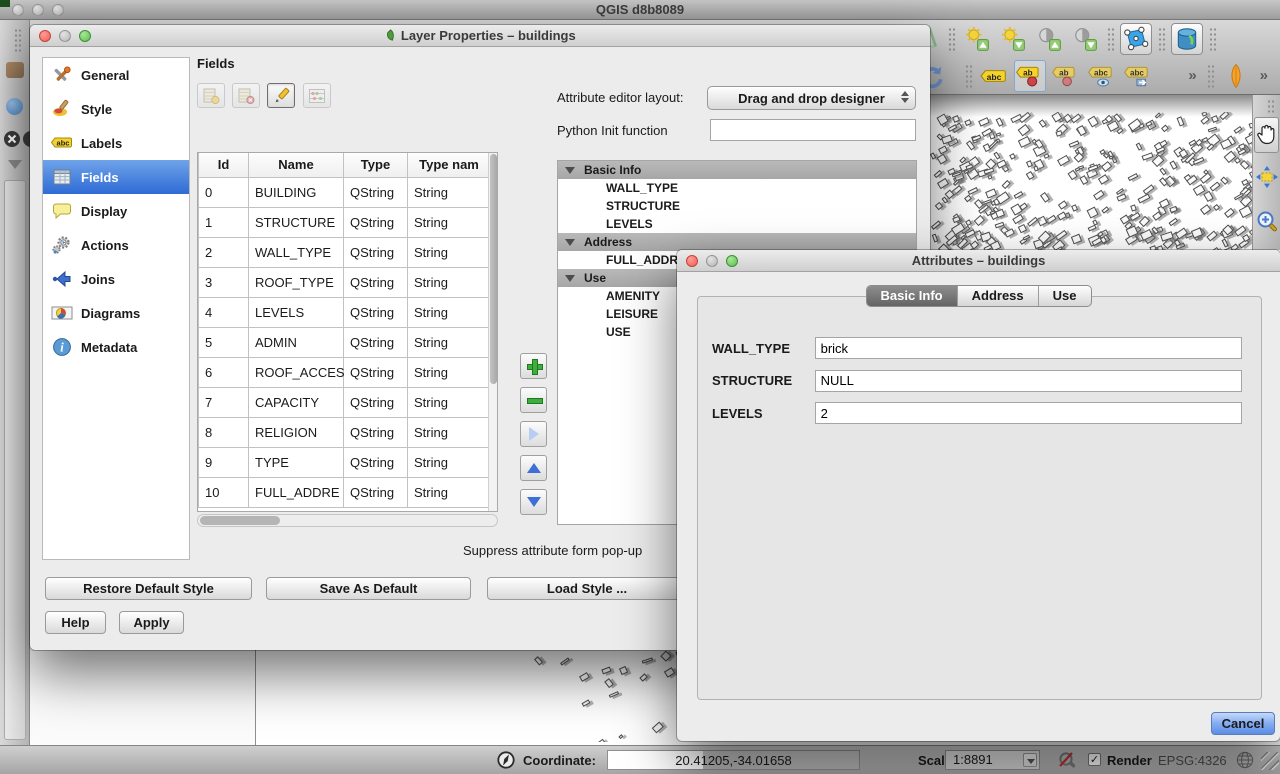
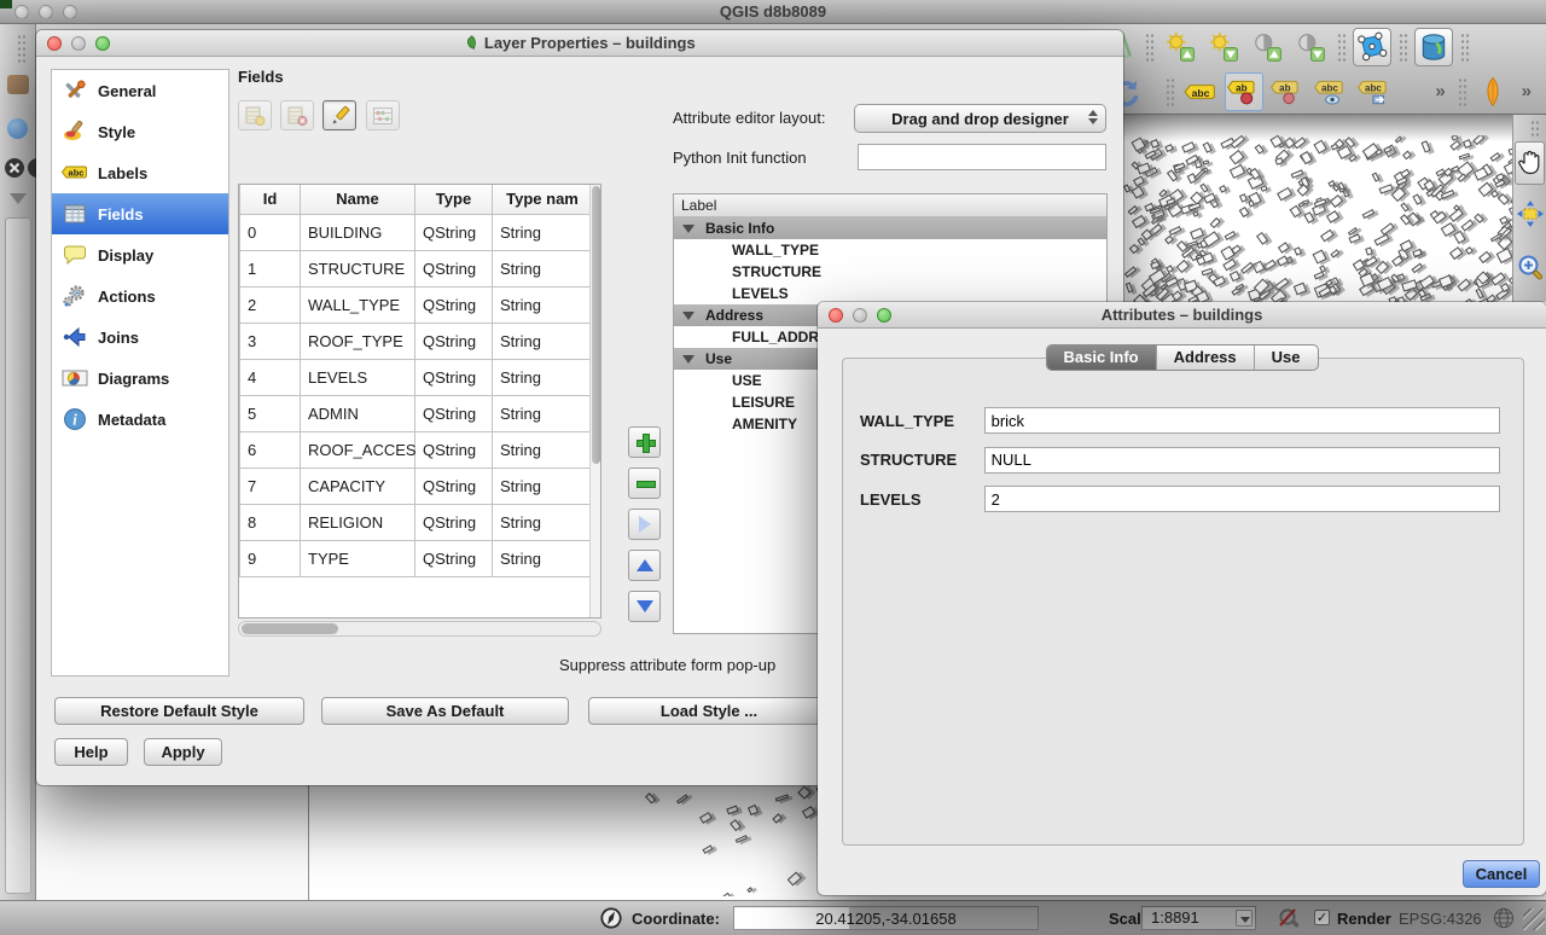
  QGIS d8b8089
  abc
  ab
  ab
  abc
  abc
  »
  »
  Layer Properties – buildings
  General
  Style
  abc
  Labels
  Fields
  Display
  Actions
  Joins
  Diagrams
  i
  Metadata
  Fields
  Id	Name	Type	Type nam
  0	BUILDING	QString	String
  1	STRUCTURE	QString	String
  2	WALL_TYPE	QString	String
  3	ROOF_TYPE	QString	String
  4	LEVELS	QString	String
  5	ADMIN	QString	String
  6	ROOF_ACCES	QString	String
  7	CAPACITY	QString	String
  8	RELIGION	QString	String
  9	TYPE	QString	String
- 10	FULL_ADDRE	QString	String
  Attribute editor layout:
  Drag and drop designer
  Python Init function
+ Label
  Basic Info
  WALL_TYPE
  STRUCTURE
  LEVELS
  Address
  FULL_ADDR
  Use
- AMENITY
+ USE
  LEISURE
- USE
+ AMENITY
  Suppress attribute form pop-up
  Restore Default Style
  Save As Default
  Load Style ...
  Help
  Apply
  Attributes – buildings
  Basic Info
  Address
  Use
  WALL_TYPE
  brick
  STRUCTURE
  NULL
  LEVELS
  2
  Cancel
  Coordinate:
  20.41205,-34.01658
  Scal
  1:8891
  ✓
  Render
  EPSG:4326
